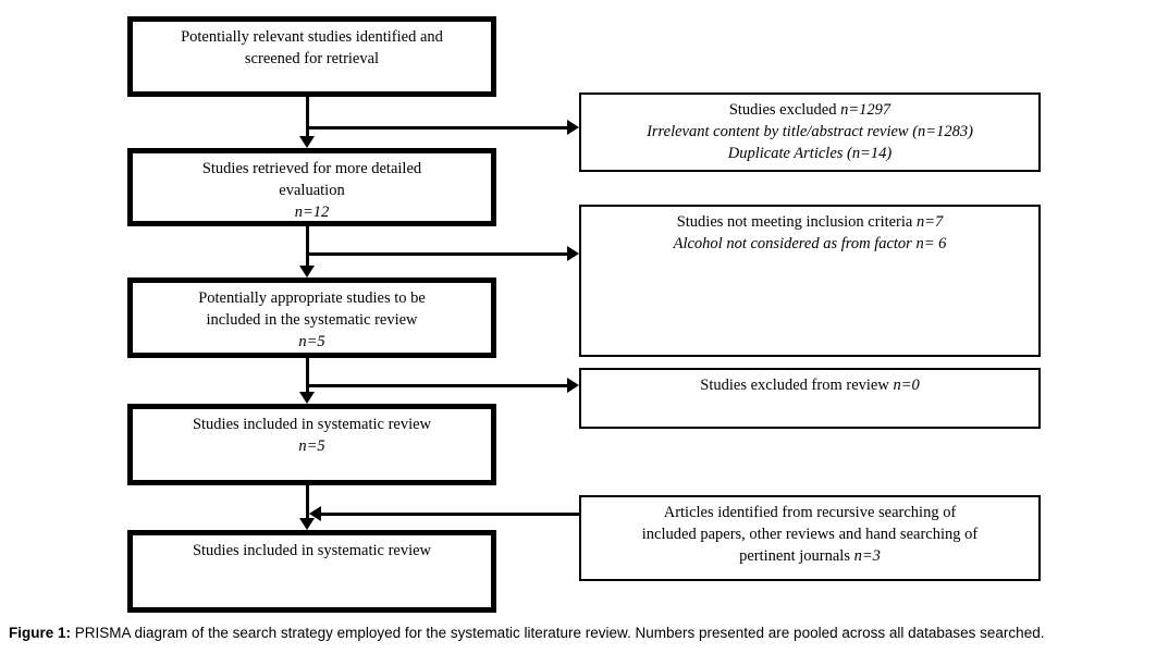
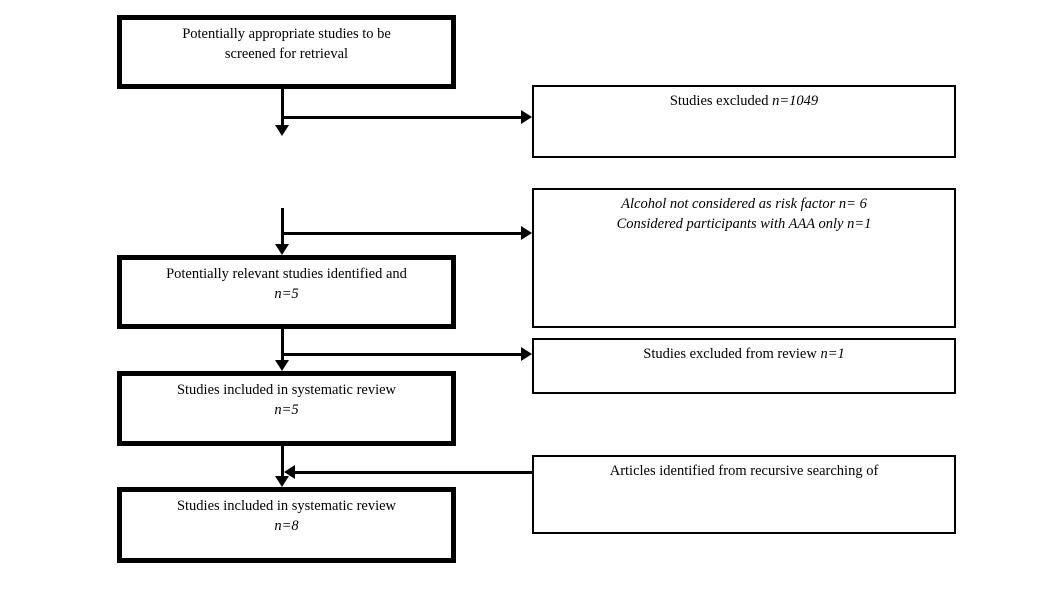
- Potentially relevant studies identified and
+ Potentially appropriate studies to be
  screened for retrieval
- Studies retrieved for more detailed
- evaluation
- n=12
- Potentially appropriate studies to be
+ Potentially relevant studies identified and
- included in the systematic review
  n=5
  Studies included in systematic review
  n=5
  Studies included in systematic review
+ n=8
- Studies excluded n=1297
+ Studies excluded n=1049
- Irrelevant content by title/abstract review (n=1283)
- Duplicate Articles (n=14)
- Studies not meeting inclusion criteria n=7
- Alcohol not considered as from factor n= 6
+ Alcohol not considered as risk factor n= 6
+ Considered participants with AAA only n=1
- Studies excluded from review n=0
+ Studies excluded from review n=1
  Articles identified from recursive searching of
- included papers, other reviews and hand searching of
- pertinent journals n=3
- Figure 1: PRISMA diagram of the search strategy employed for the systematic literature review. Numbers presented are pooled across all databases searched.
